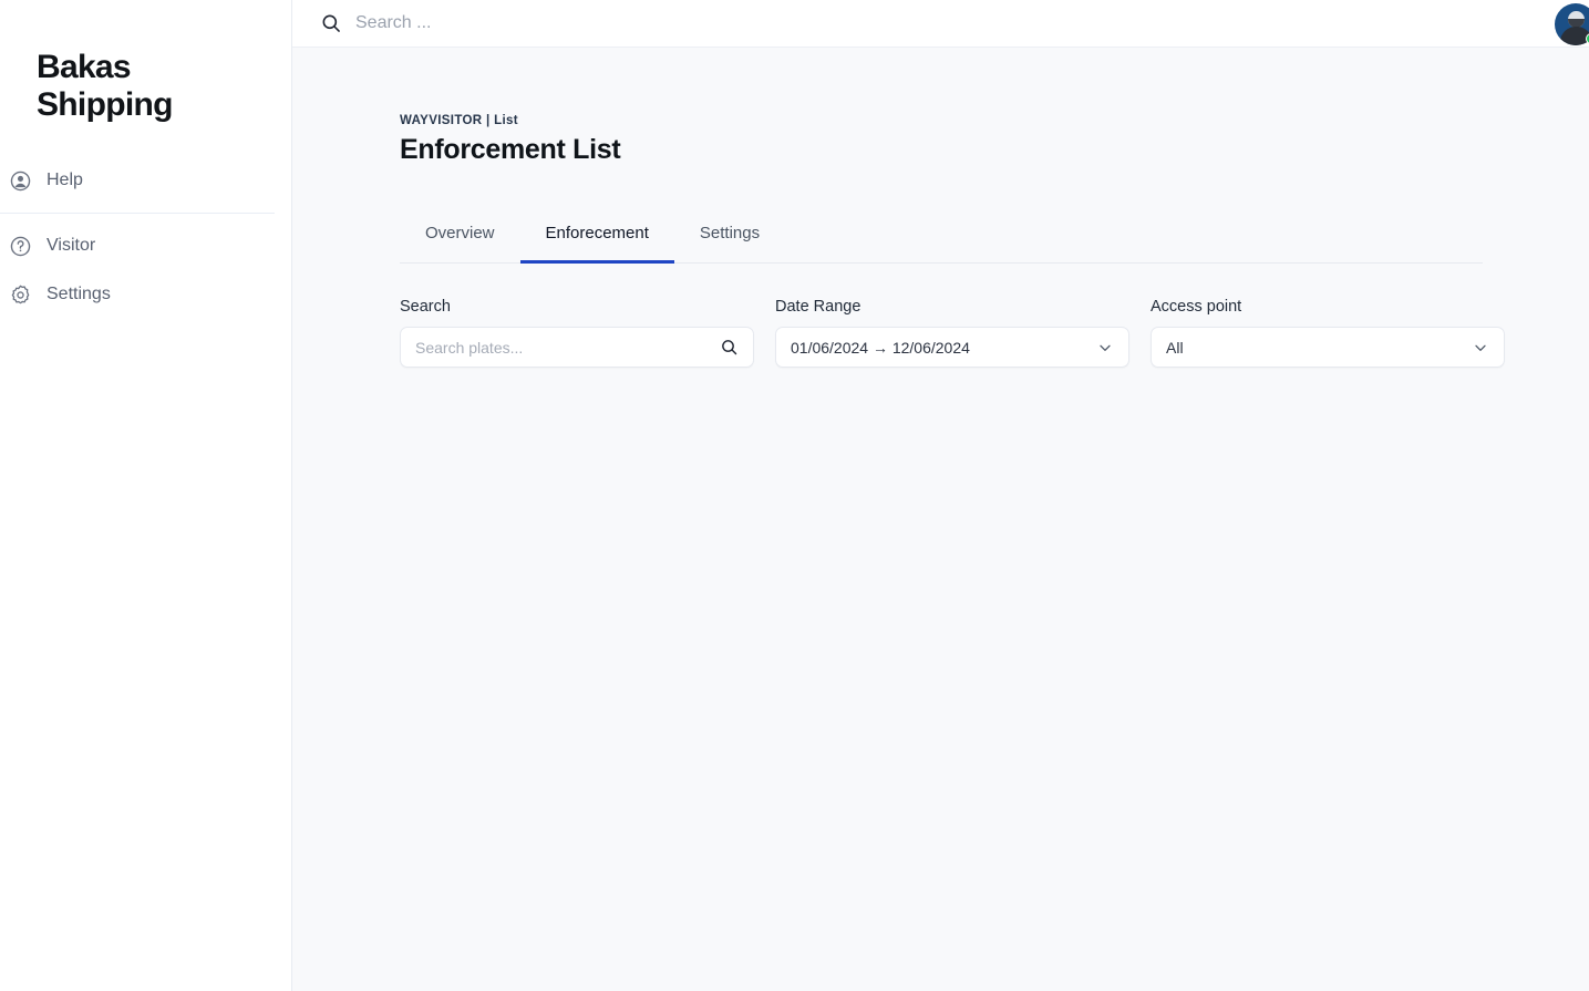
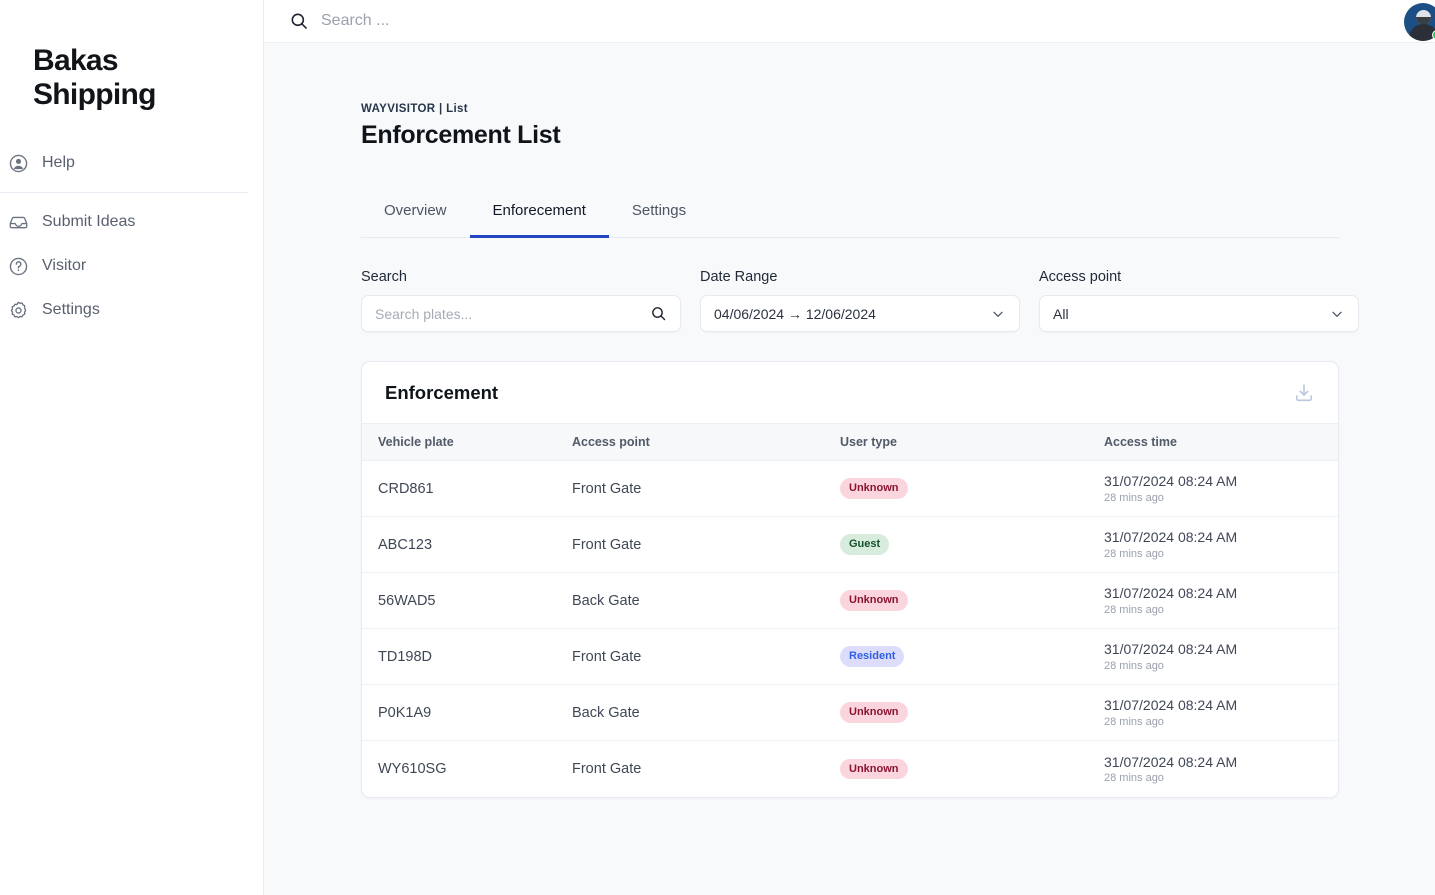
  Bakas
  Shipping
  Help
+ Submit Ideas
  Visitor
  Settings
  Search ...
  WAYVISITOR | List
  Enforcement List
  Overview
  Enforecement
  Settings
  Search
  Search plates...
  Date Range
- 01/06/2024 → 12/06/2024
+ 04/06/2024 → 12/06/2024
  Access point
  All
+ Enforcement
+ Vehicle plate	Access point	User type	Access time
+ CRD861	Front Gate	Unknown	31/07/2024 08:24 AM 28 mins ago
+ ABC123	Front Gate	Guest	31/07/2024 08:24 AM 28 mins ago
+ 56WAD5	Back Gate	Unknown	31/07/2024 08:24 AM 28 mins ago
+ TD198D	Front Gate	Resident	31/07/2024 08:24 AM 28 mins ago
+ P0K1A9	Back Gate	Unknown	31/07/2024 08:24 AM 28 mins ago
+ WY610SG	Front Gate	Unknown	31/07/2024 08:24 AM 28 mins ago
